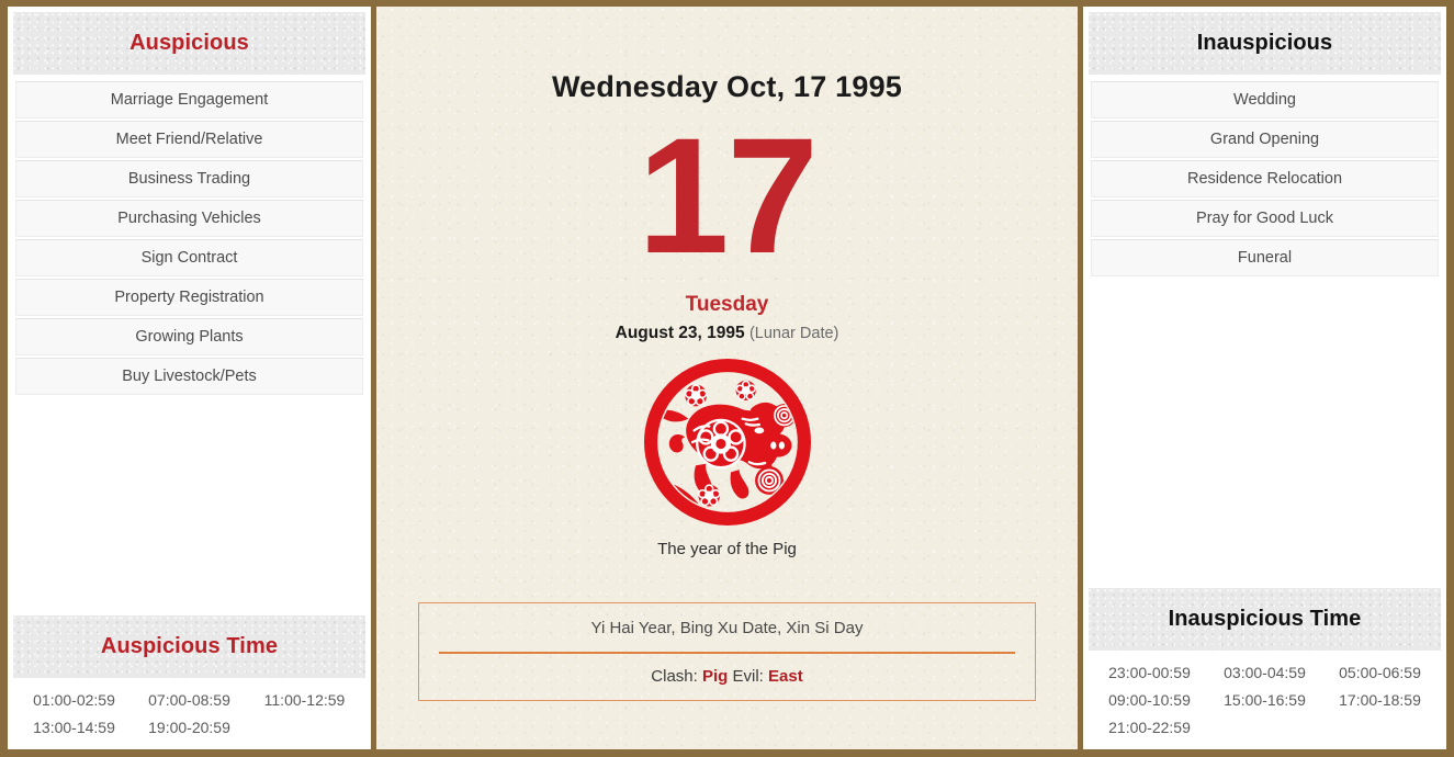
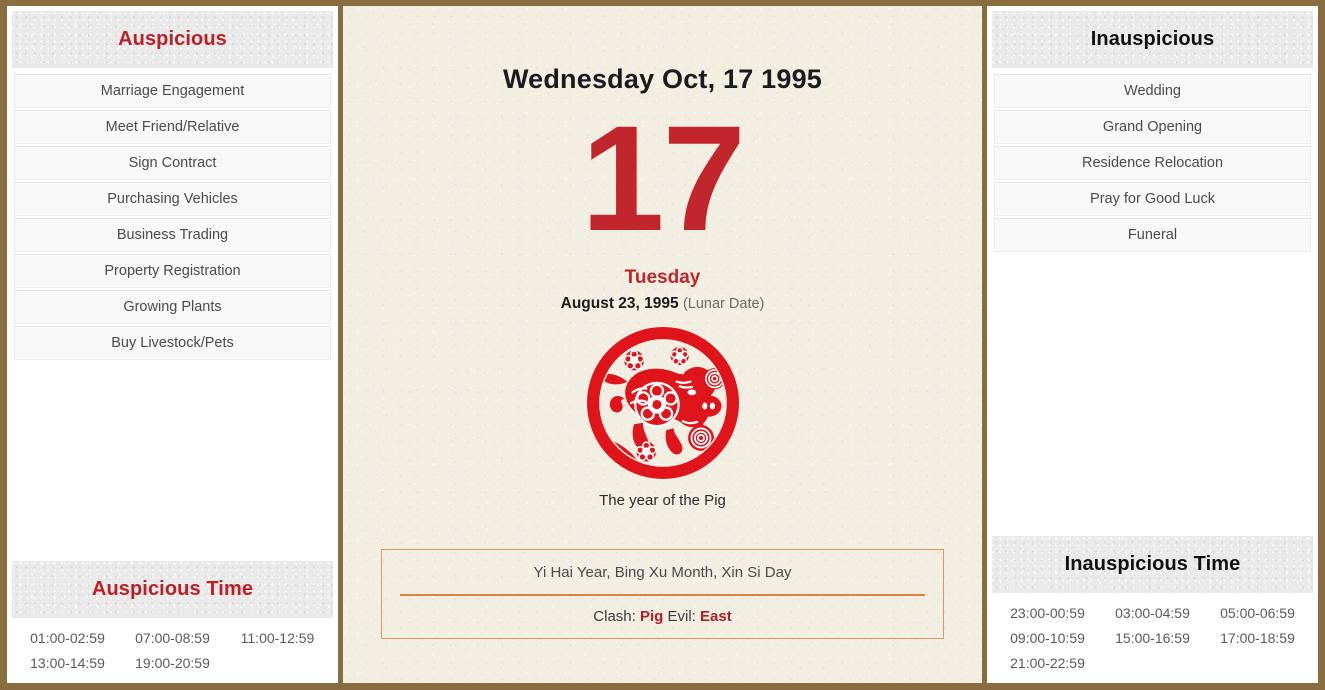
  Auspicious
  Marriage Engagement
  Meet Friend/Relative
- Business Trading
+ Sign Contract
  Purchasing Vehicles
- Sign Contract
+ Business Trading
  Property Registration
  Growing Plants
  Buy Livestock/Pets
  Auspicious Time
  01:00-02:59
  07:00-08:59
  11:00-12:59
  13:00-14:59
  19:00-20:59
  Wednesday Oct, 17 1995
  17
  Tuesday
  August 23, 1995 (Lunar Date)
  The year of the Pig
- Yi Hai Year, Bing Xu Date, Xin Si Day
+ Yi Hai Year, Bing Xu Month, Xin Si Day
  Clash: Pig Evil: East
  Inauspicious
  Wedding
  Grand Opening
  Residence Relocation
  Pray for Good Luck
  Funeral
  Inauspicious Time
  23:00-00:59
  03:00-04:59
  05:00-06:59
  09:00-10:59
  15:00-16:59
  17:00-18:59
  21:00-22:59
